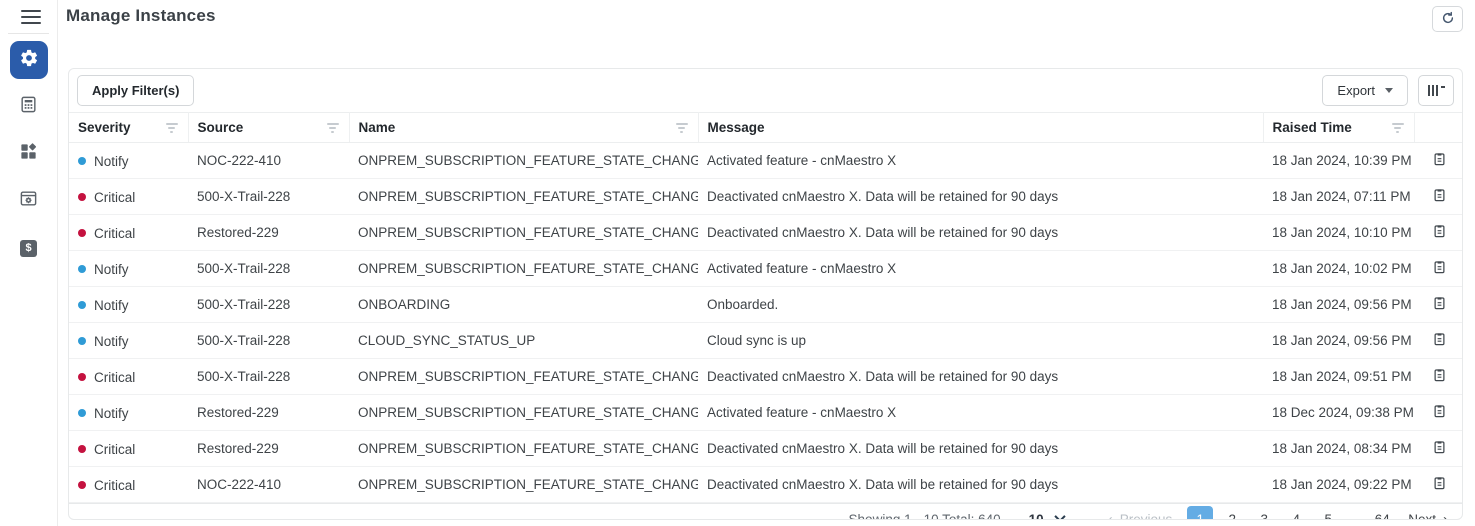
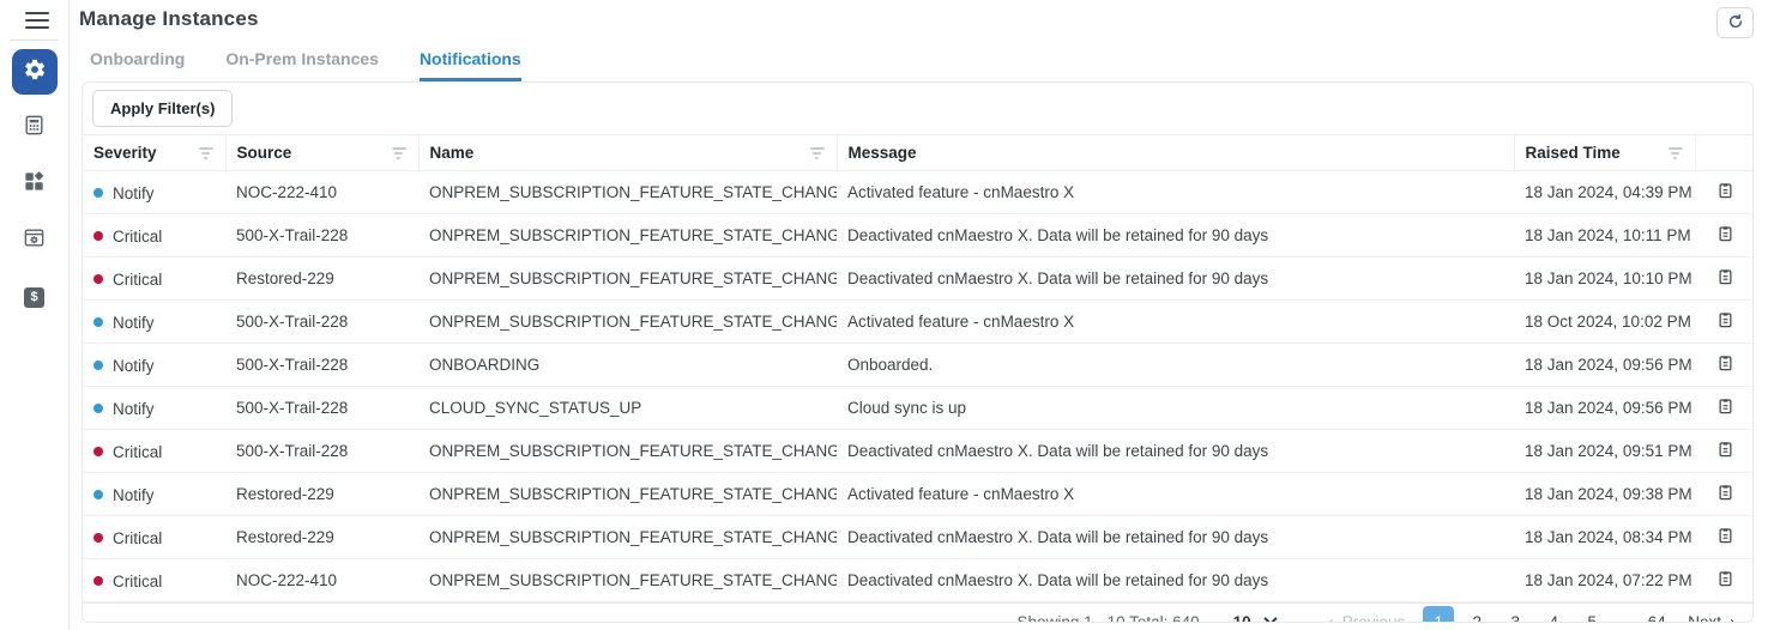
  $
  Manage Instances
+ Onboarding
+ On-Prem Instances
+ Notifications
  Apply Filter(s)
- Export
  Severity	Source	Name	Message	Raised Time
- Notify	NOC-222-410	ONPREM_SUBSCRIPTION_FEATURE_STATE_CHANG	Activated feature - cnMaestro X	18 Jan 2024, 10:39 PM
+ Notify	NOC-222-410	ONPREM_SUBSCRIPTION_FEATURE_STATE_CHANG	Activated feature - cnMaestro X	18 Jan 2024, 04:39 PM
- Critical	500-X-Trail-228	ONPREM_SUBSCRIPTION_FEATURE_STATE_CHANG	Deactivated cnMaestro X. Data will be retained for 90 days	18 Jan 2024, 07:11 PM
+ Critical	500-X-Trail-228	ONPREM_SUBSCRIPTION_FEATURE_STATE_CHANG	Deactivated cnMaestro X. Data will be retained for 90 days	18 Jan 2024, 10:11 PM
  Critical	Restored-229	ONPREM_SUBSCRIPTION_FEATURE_STATE_CHANG	Deactivated cnMaestro X. Data will be retained for 90 days	18 Jan 2024, 10:10 PM
- Notify	500-X-Trail-228	ONPREM_SUBSCRIPTION_FEATURE_STATE_CHANG	Activated feature - cnMaestro X	18 Jan 2024, 10:02 PM
+ Notify	500-X-Trail-228	ONPREM_SUBSCRIPTION_FEATURE_STATE_CHANG	Activated feature - cnMaestro X	18 Oct 2024, 10:02 PM
  Notify	500-X-Trail-228	ONBOARDING	Onboarded.	18 Jan 2024, 09:56 PM
  Notify	500-X-Trail-228	CLOUD_SYNC_STATUS_UP	Cloud sync is up	18 Jan 2024, 09:56 PM
  Critical	500-X-Trail-228	ONPREM_SUBSCRIPTION_FEATURE_STATE_CHANG	Deactivated cnMaestro X. Data will be retained for 90 days	18 Jan 2024, 09:51 PM
- Notify	Restored-229	ONPREM_SUBSCRIPTION_FEATURE_STATE_CHANG	Activated feature - cnMaestro X	18 Dec 2024, 09:38 PM
+ Notify	Restored-229	ONPREM_SUBSCRIPTION_FEATURE_STATE_CHANG	Activated feature - cnMaestro X	18 Jan 2024, 09:38 PM
  Critical	Restored-229	ONPREM_SUBSCRIPTION_FEATURE_STATE_CHANG	Deactivated cnMaestro X. Data will be retained for 90 days	18 Jan 2024, 08:34 PM
- Critical	NOC-222-410	ONPREM_SUBSCRIPTION_FEATURE_STATE_CHANG	Deactivated cnMaestro X. Data will be retained for 90 days	18 Jan 2024, 09:22 PM
+ Critical	NOC-222-410	ONPREM_SUBSCRIPTION_FEATURE_STATE_CHANG	Deactivated cnMaestro X. Data will be retained for 90 days	18 Jan 2024, 07:22 PM
